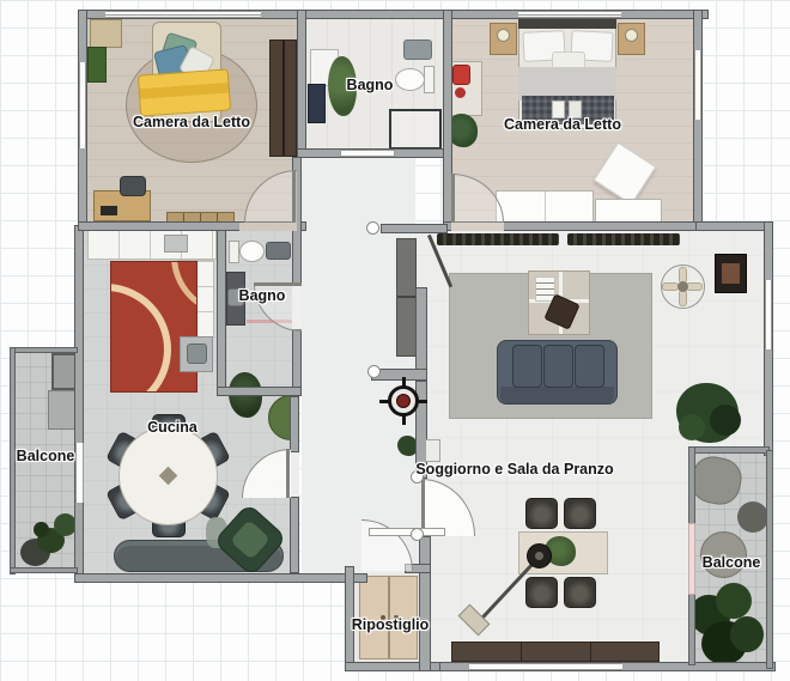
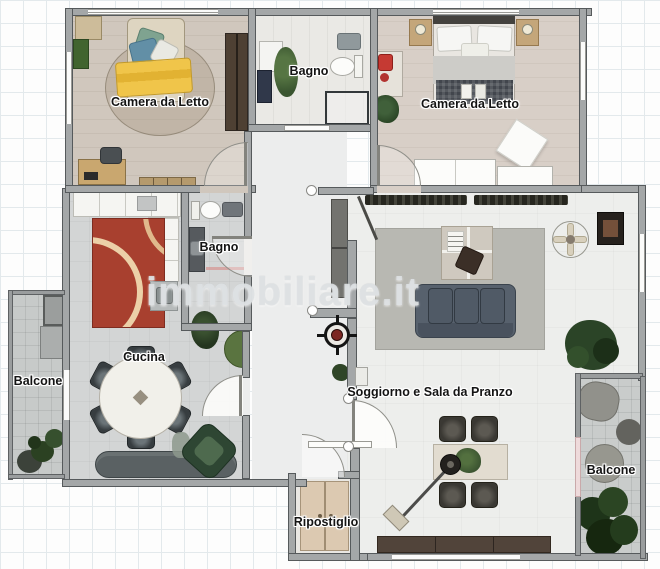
  Camera da Letto
  Bagno
  Camera da Letto
  Bagno
  Cucina
  Balcone
  Soggiorno e Sala da Pranzo
  Balcone
  Ripostiglio
+ immobiliare.it
